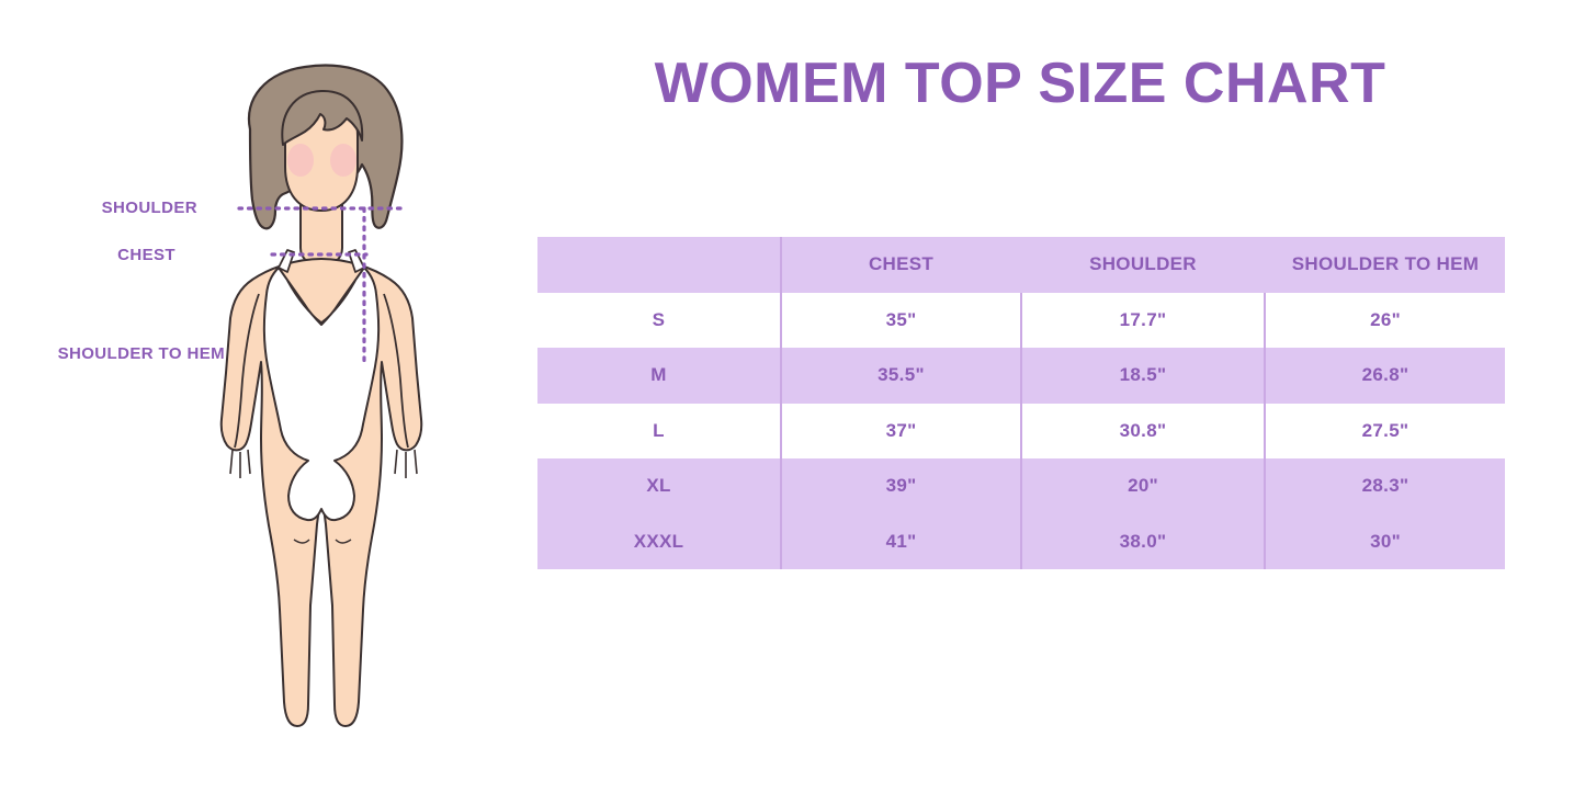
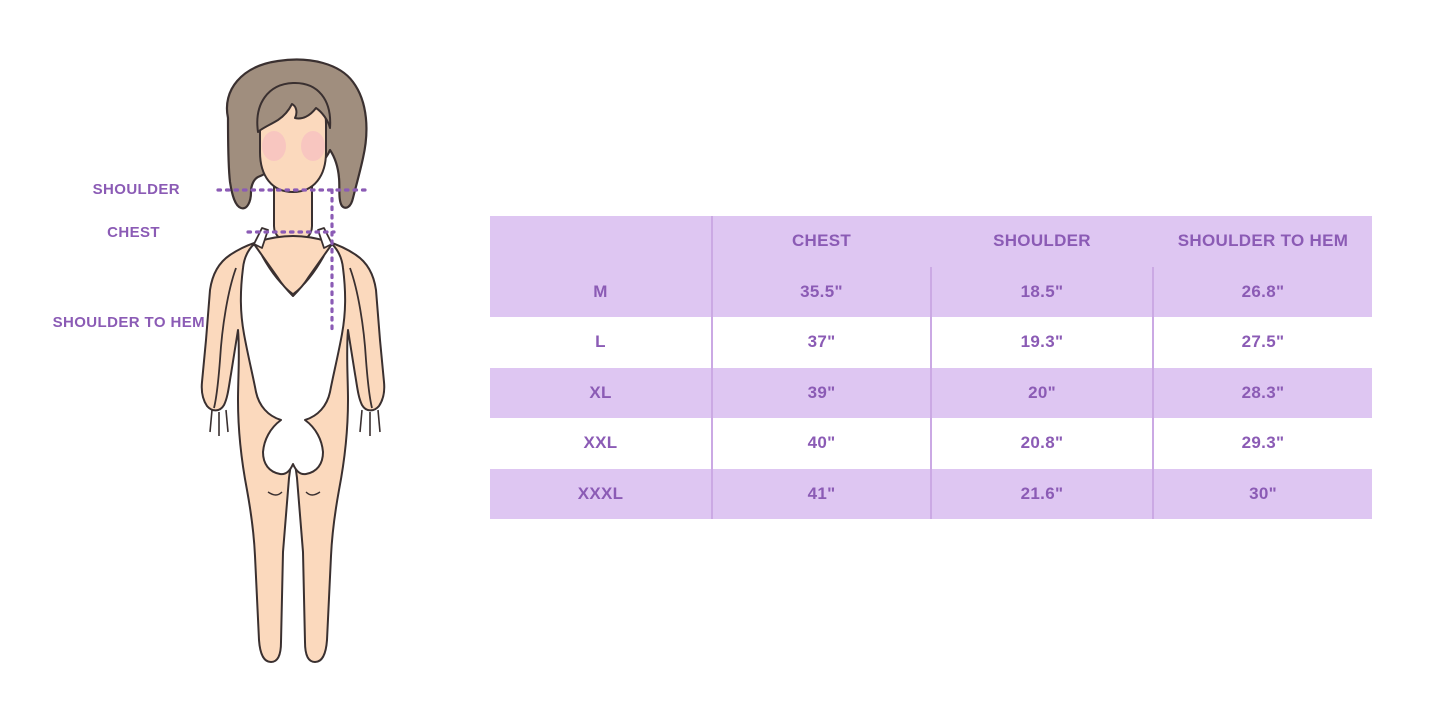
- WOMEM TOP SIZE CHART
  SHOULDER
  CHEST
  SHOULDER TO HEM
  	CHEST	SHOULDER	SHOULDER TO HEM
- S	35"	17.7"	26"
  M	35.5"	18.5"	26.8"
- L	37"	30.8"	27.5"
+ L	37"	19.3"	27.5"
  XL	39"	20"	28.3"
+ XXL	40"	20.8"	29.3"
- XXXL	41"	38.0"	30"
+ XXXL	41"	21.6"	30"
